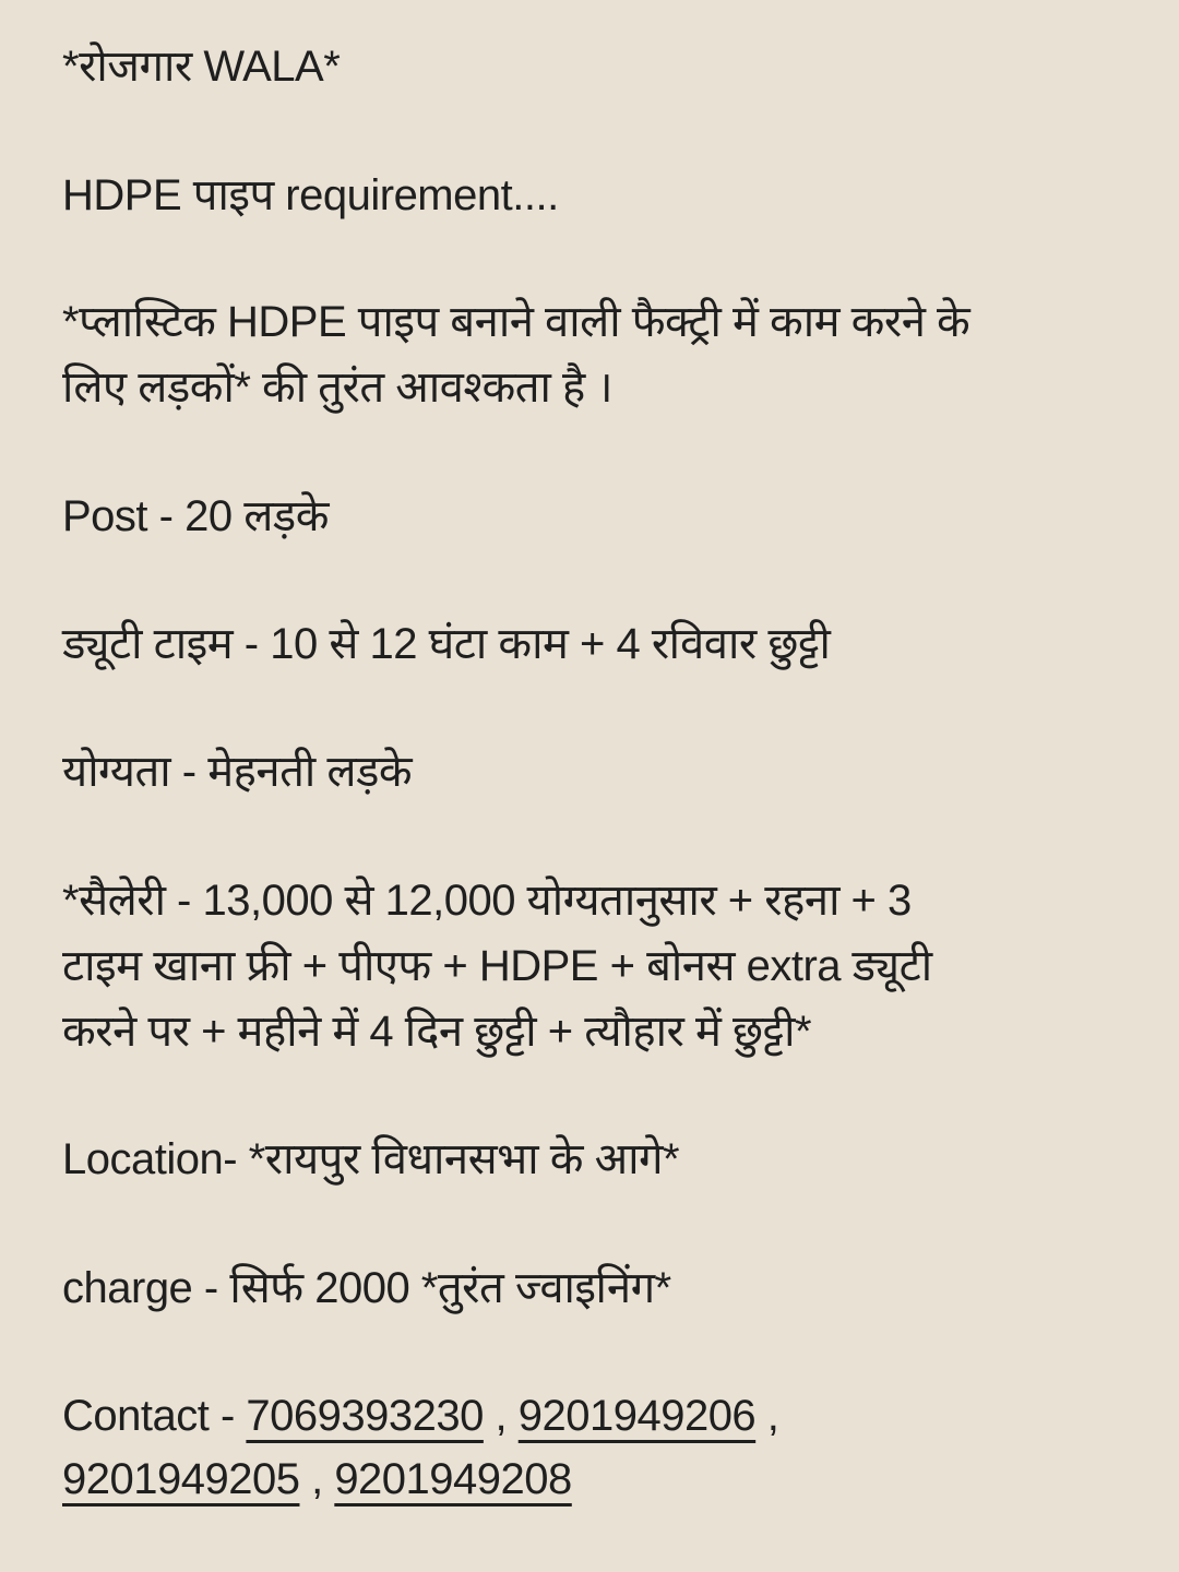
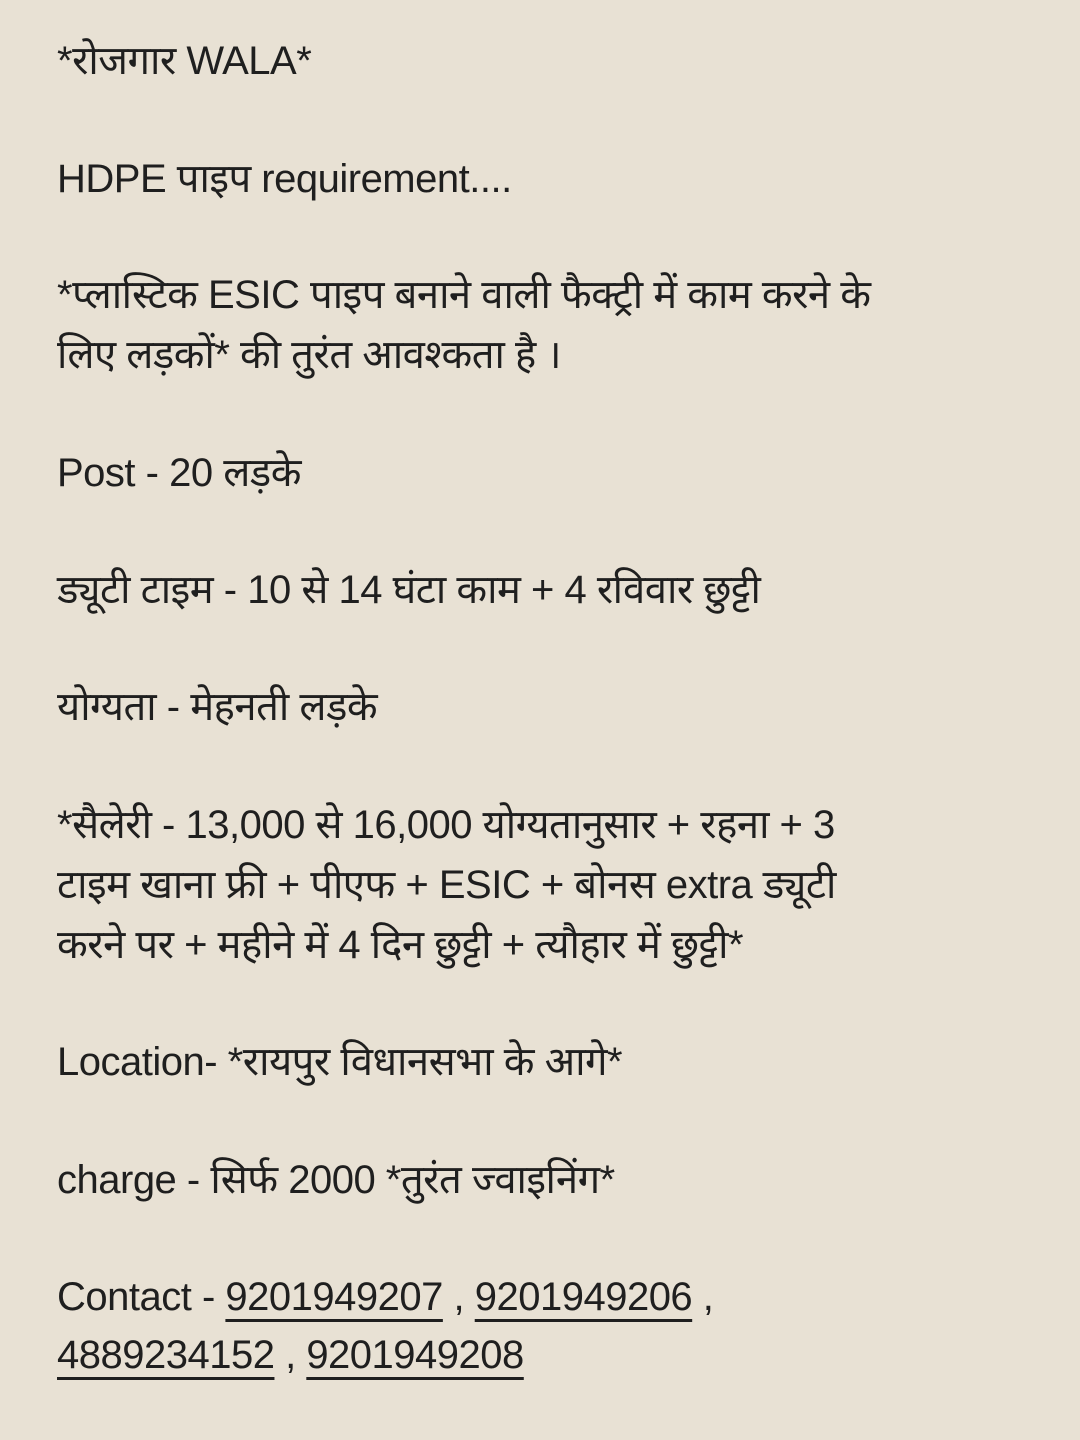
  *रोजगार WALA*
  HDPE पाइप requirement....
- *प्लास्टिक HDPE पाइप बनाने वाली फैक्ट्री में काम करने के
+ *प्लास्टिक ESIC पाइप बनाने वाली फैक्ट्री में काम करने के
  लिए लड़कों* की तुरंत आवश्कता है ।
  Post - 20 लड़के
- ड्यूटी टाइम - 10 से 12 घंटा काम + 4 रविवार छुट्टी
+ ड्यूटी टाइम - 10 से 14 घंटा काम + 4 रविवार छुट्टी
  योग्यता - मेहनती लड़के
- *सैलेरी - 13,000 से 12,000 योग्यतानुसार + रहना + 3
+ *सैलेरी - 13,000 से 16,000 योग्यतानुसार + रहना + 3
- टाइम खाना फ्री + पीएफ + HDPE + बोनस extra ड्यूटी
+ टाइम खाना फ्री + पीएफ + ESIC + बोनस extra ड्यूटी
  करने पर + महीने में 4 दिन छुट्टी + त्यौहार में छुट्टी*
  Location- *रायपुर विधानसभा के आगे*
  charge - सिर्फ 2000 *तुरंत ज्वाइनिंग*
- Contact - 7069393230 , 9201949206 ,
+ Contact - 9201949207 , 9201949206 ,
- 9201949205 , 9201949208
+ 4889234152 , 9201949208
